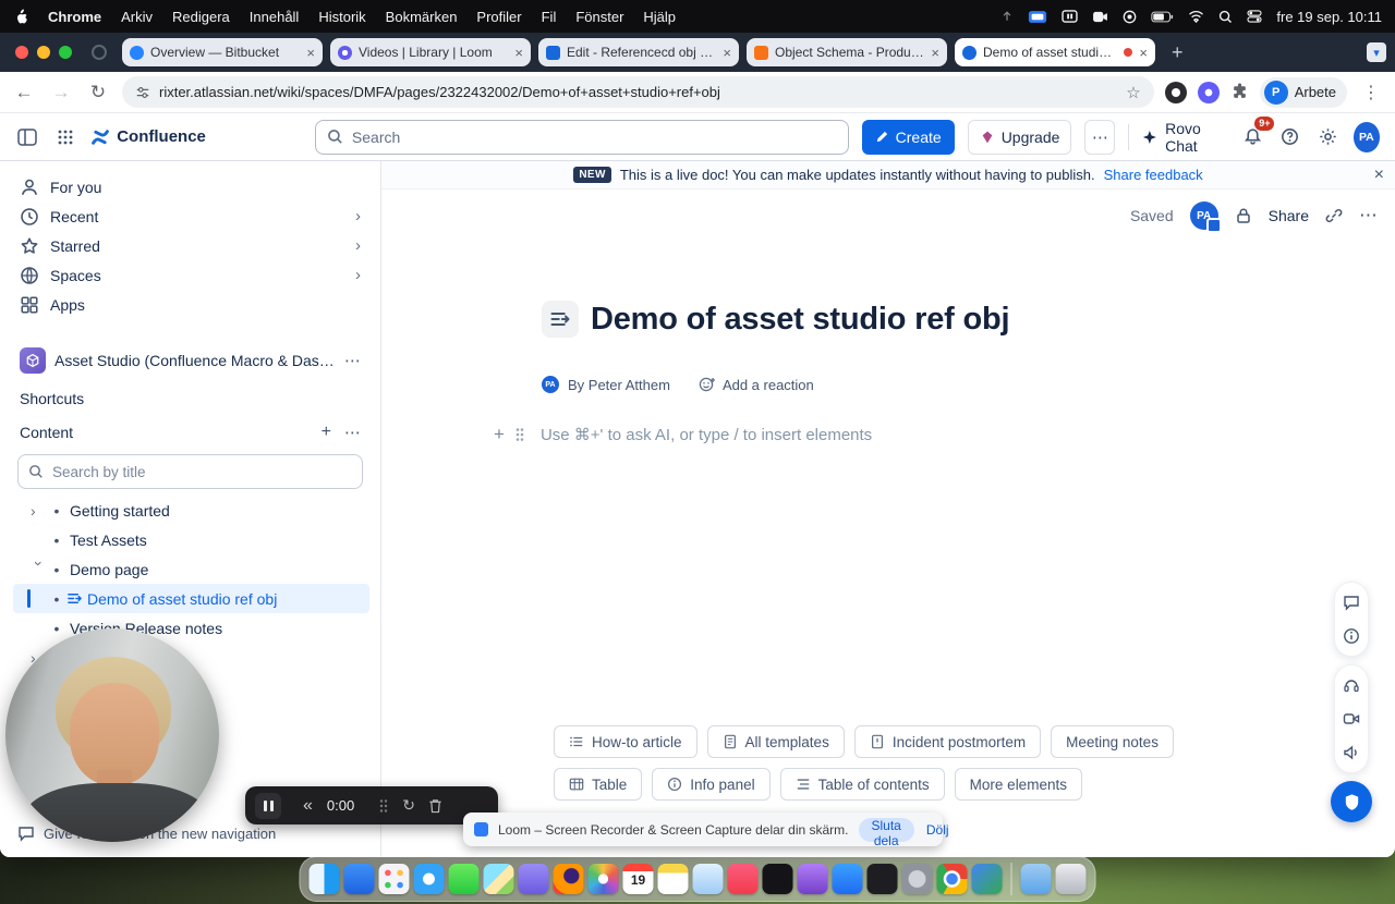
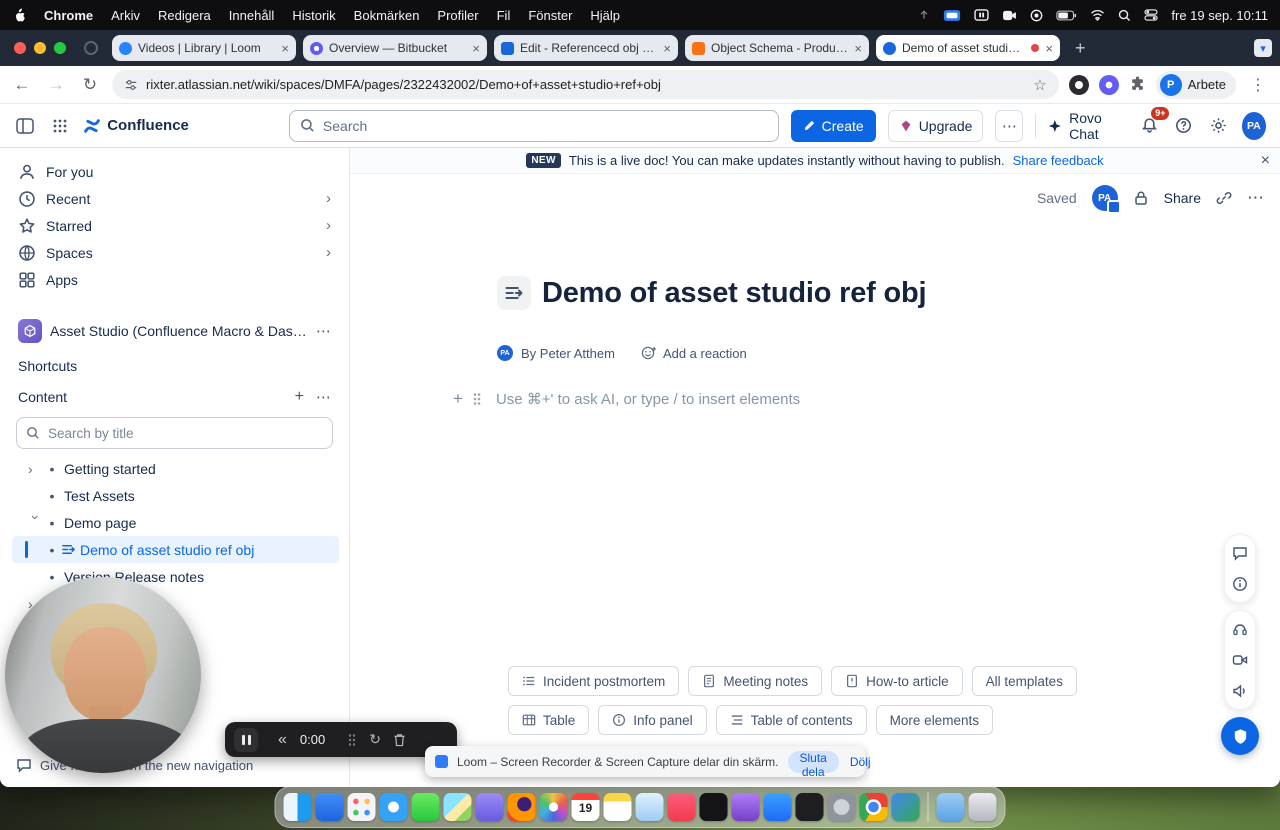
  Chrome
  Arkiv
  Redigera
  Innehåll
  Historik
  Bokmärken
  Profiler
  Fil
  Fönster
  Hjälp
  fre 19 sep. 10:11
- Overview — Bitbucket
+ Videos | Library | Loom
  ×
- Videos | Library | Loom
+ Overview — Bitbucket
  ×
  Edit - Referencecd obj - Ji
  ×
  Object Schema - Product
  ×
  Demo of asset studio re
  ×
  +
  ▾
  ←
  →
  ↻
  rixter.atlassian.net/wiki/spaces/DMFA/pages/2322432002/Demo+of+asset+studio+ref+obj
  ☆
  P
  Arbete
  ⋮
  Confluence
  Search
  Create
  Upgrade
  ⋯
  Rovo Chat
  9+
  PA
  For you
  Recent
  ›
  Starred
  ›
  Spaces
  ›
  Apps
  Asset Studio (Confluence Macro & Dashb
  ⋯
  Shortcuts
  Content
  +
  ⋯
  Search by title
  ›
  •
  Getting started
  •
  Test Assets
  •
  Demo page
  •
  Demo of asset studio ref obj
  •
  Vers Release notes
  ›
  NEW
  This is a live doc! You can make updates instantly without having to publish.
  Share feedback
  ×
  Saved
  PA
  Share
  ⋯
  Demo of asset studio ref obj
  By Peter Atthem
  Add a reaction
  +
  Use ⌘+' to ask AI, or type / to insert elements
- How-to article
+ Incident postmortem
- All templates
+ Meeting notes
- Incident postmortem
+ How-to article
- Meeting notes
+ All templates
  Table
  Info panel
  Table of contents
  More elements
  «
  0:00
  ↻
  Loom – Screen Recorder & Screen Capture delar din skärm.
  Sluta dela
  Dölj
  19
